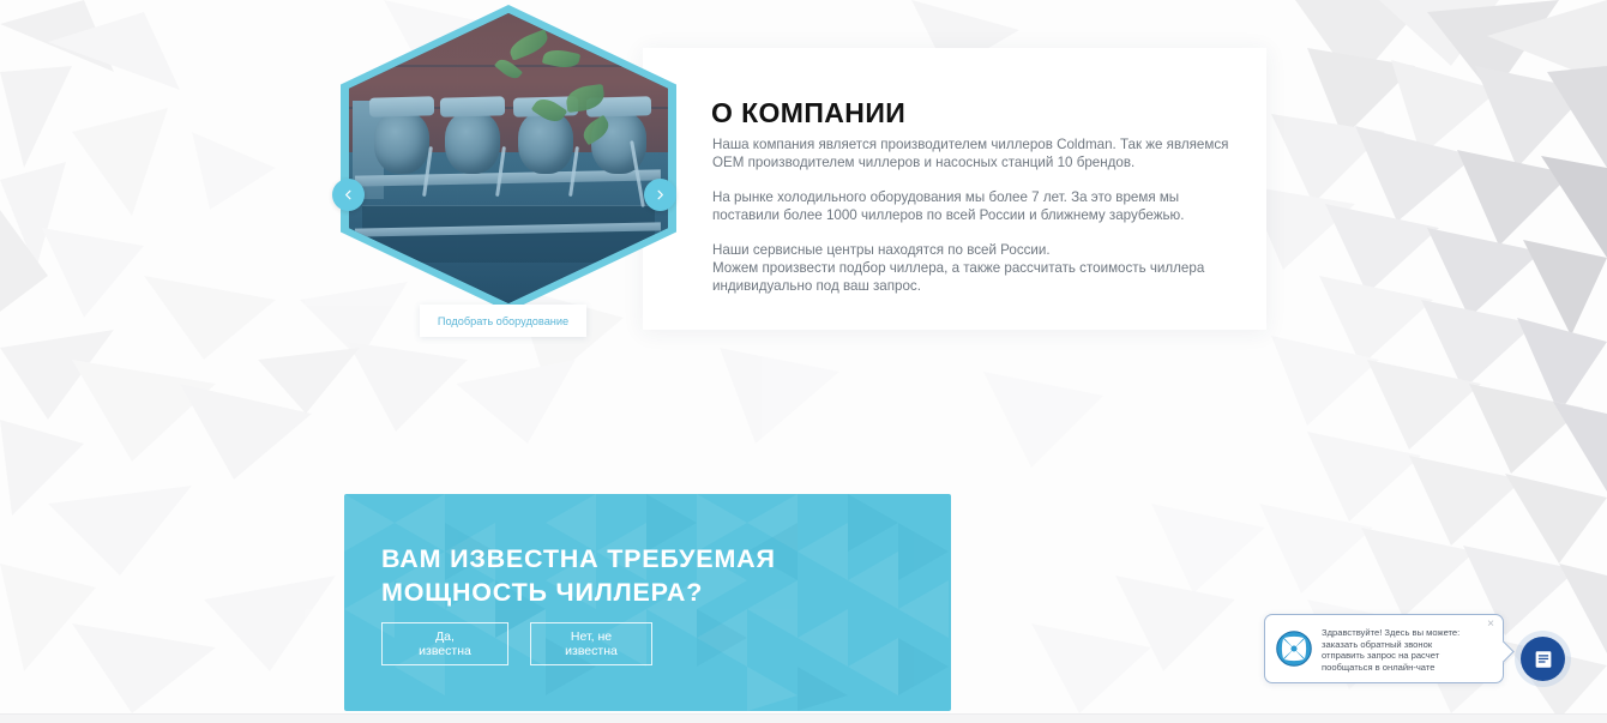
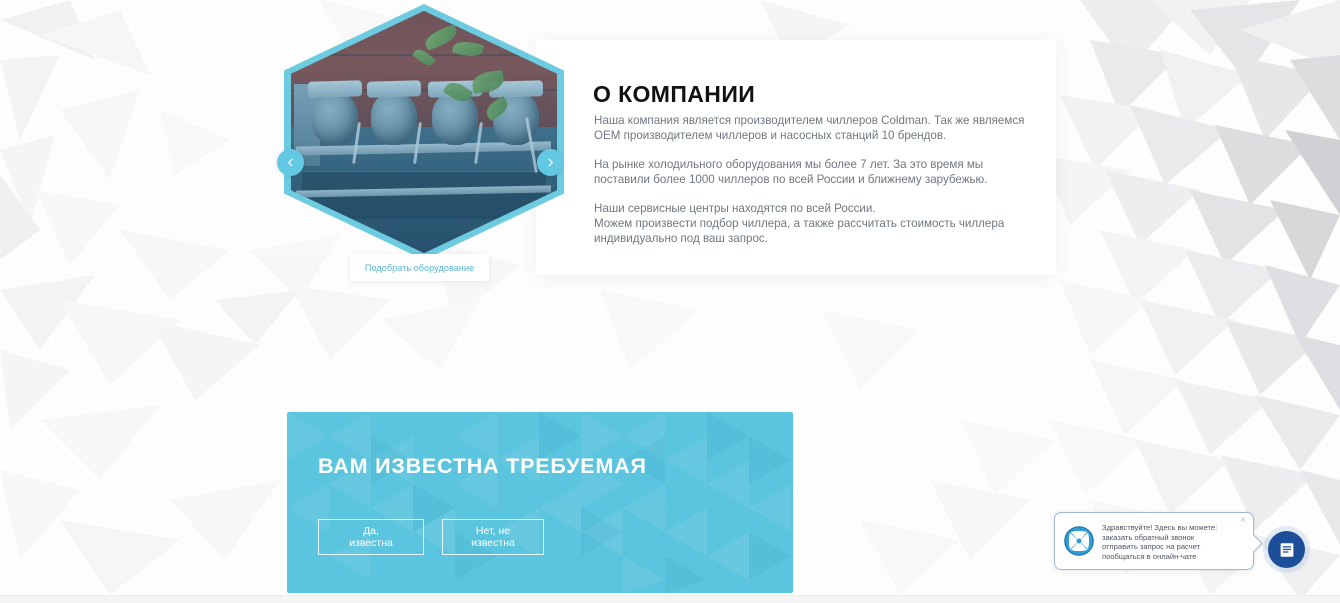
  О КОМПАНИИ
  Наша компания является производителем чиллеров Coldman. Так же являемся OEM производителем чиллеров и насосных станций 10 брендов.
  На рынке холодильного оборудования мы более 7 лет. За это время мы поставили более 1000 чиллеров по всей России и ближнему зарубежью.
  Наши сервисные центры находятся по всей России.
  Можем произвести подбор чиллера, а также рассчитать стоимость чиллера индивидуально под ваш запрос.
  Подобрать оборудование
  ВАМ ИЗВЕСТНА ТРЕБУЕМАЯ
- МОЩНОСТЬ ЧИЛЛЕРА?
  Да, известна
  Нет, не известна
  ×
  Здравствуйте! Здесь вы можете:
  заказать обратный звонок
  отправить запрос на расчет
  пообщаться в онлайн-чате
